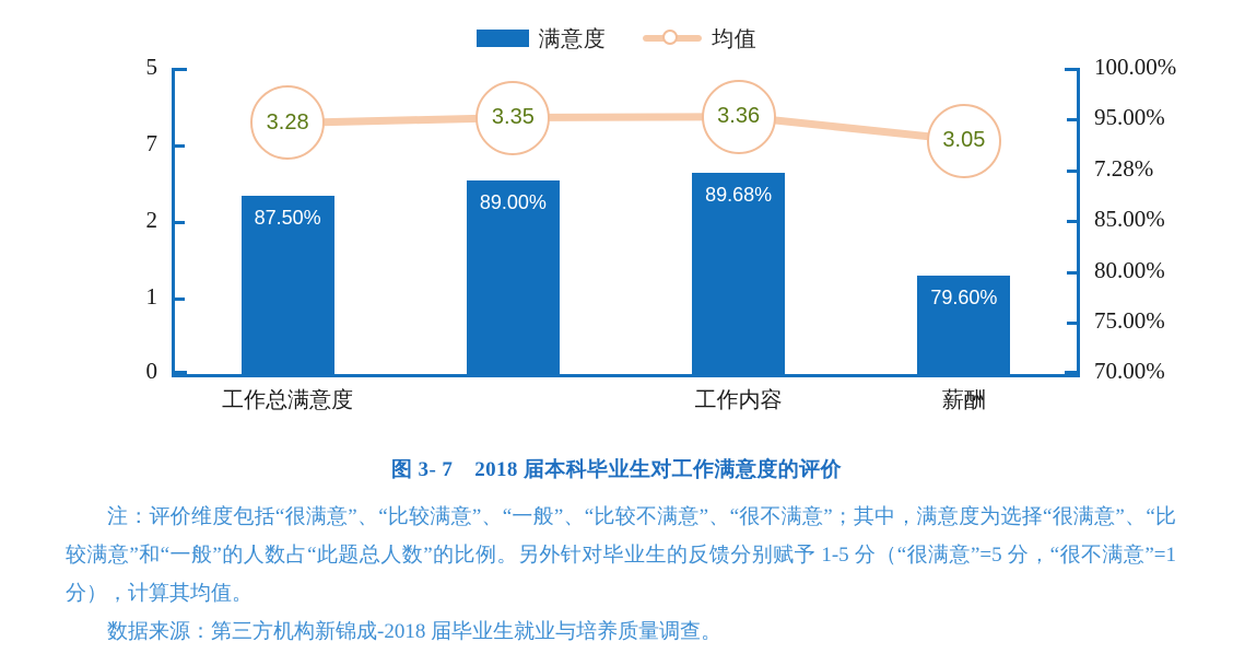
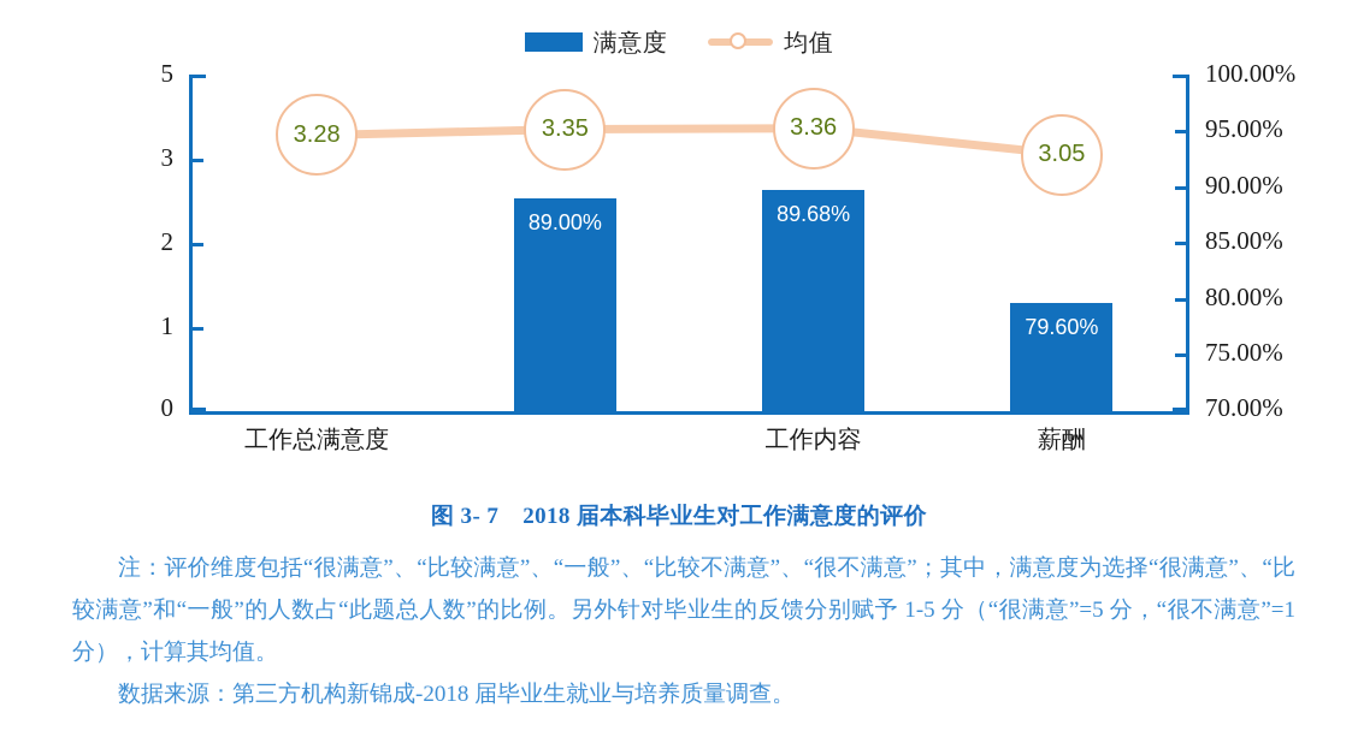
  满意度
  均值
  5
- 7
+ 3
  2
  1
  0
  100.00%
  95.00%
- 7.28%
+ 90.00%
  85.00%
  80.00%
  75.00%
  70.00%
- 87.50%
  89.00%
  89.68%
  79.60%
  3.28
  3.35
  3.36
  3.05
  工作总满意度
  工作内容
  薪酬
  图 3- 7 2018 届本科毕业生对工作满意度的评价
  注：评价维度包括“很满意”、“比较满意”、“一般”、“比较不满意”、“很不满意”；其中，满意度为选择“很满意”、“比较满意”和“一般”的人数占“此题总人数”的比例。另外针对毕业生的反馈分别赋予 1-5 分（“很满意”=5 分，“很不满意”=1 分），计算其均值。
  数据来源：第三方机构新锦成-2018 届毕业生就业与培养质量调查。
